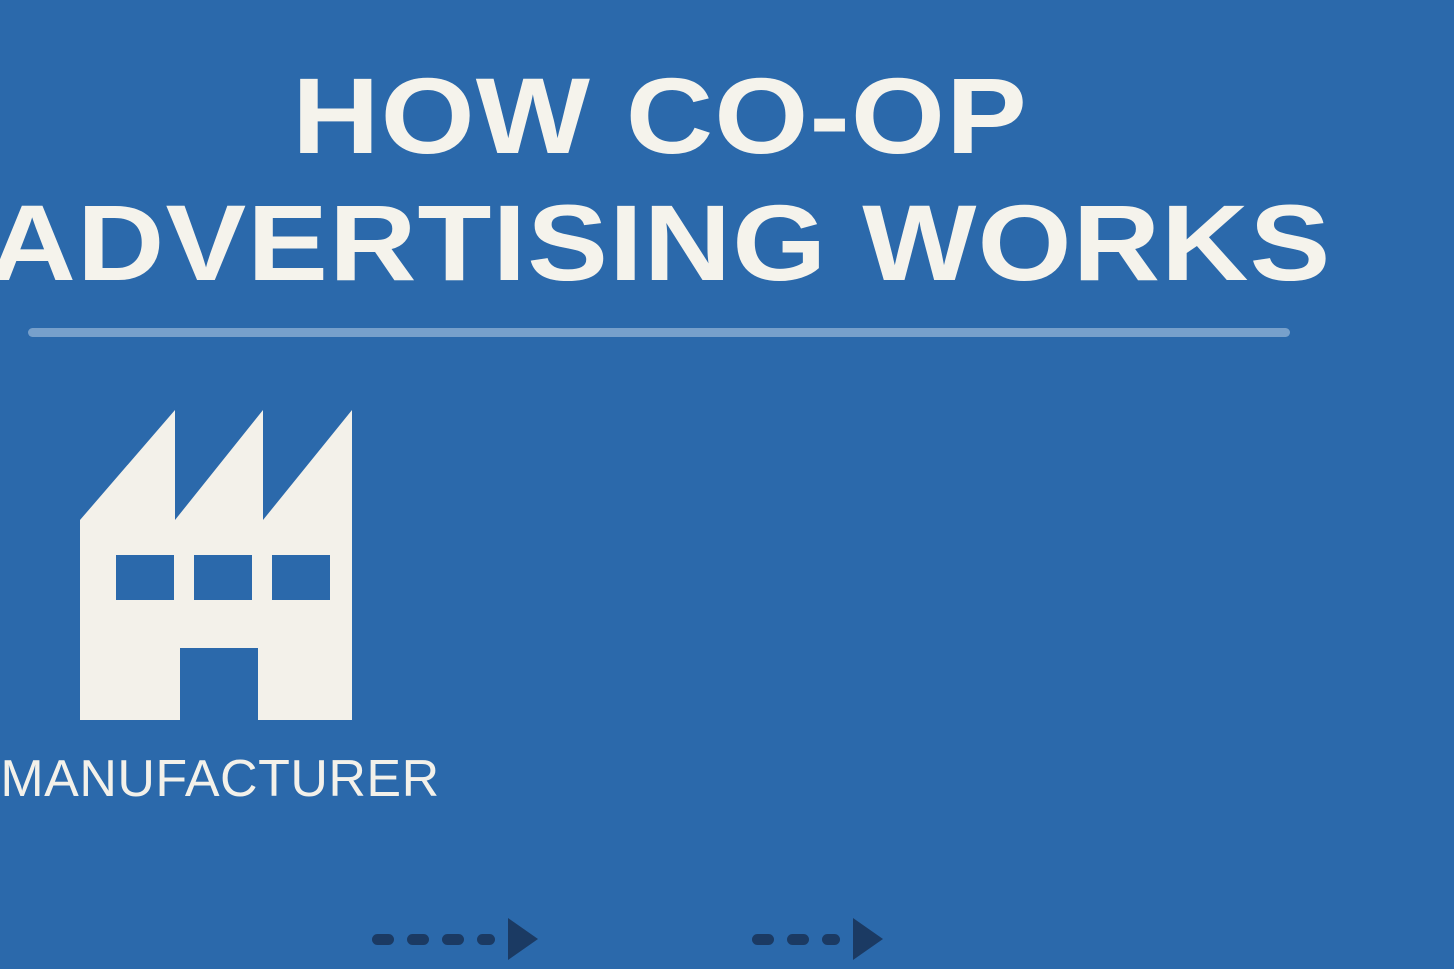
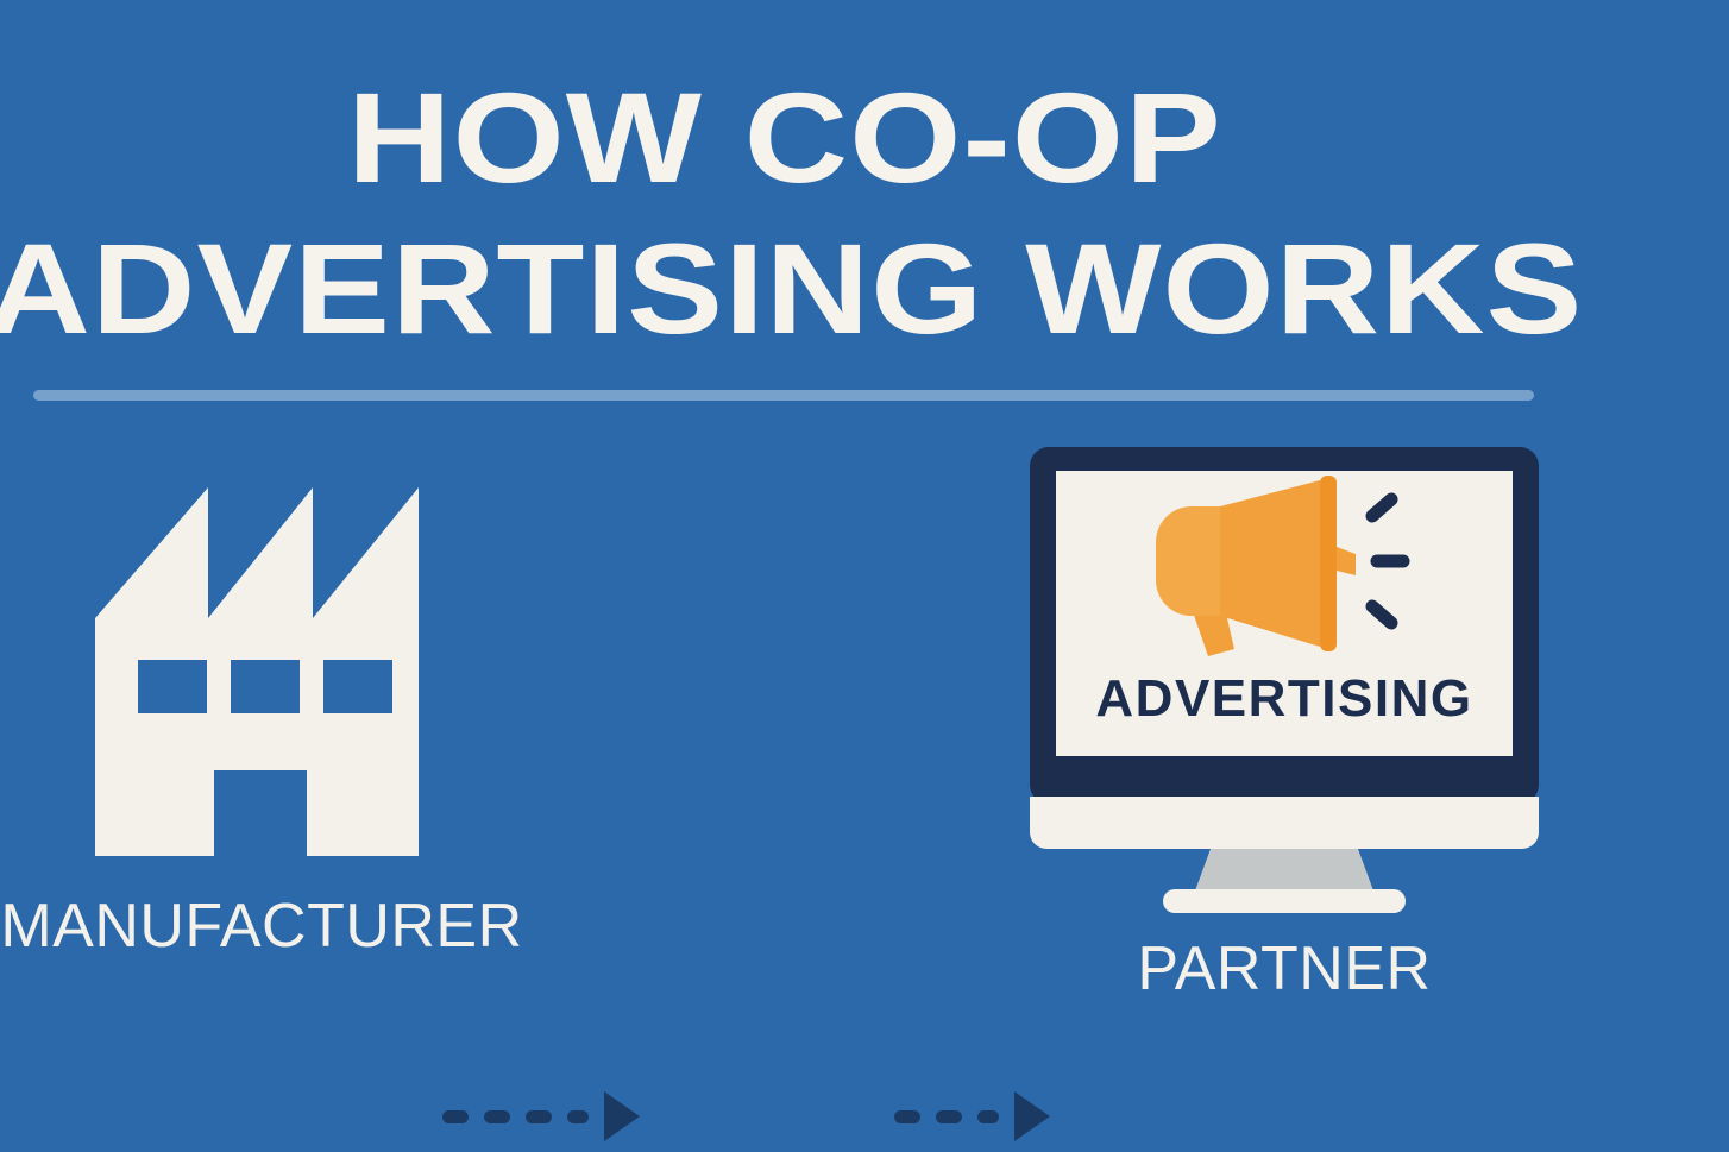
  HOW CO-OP
  ADVERTISING WORKS
  MANUFACTURER
+ ADVERTISING
+ PARTNER
